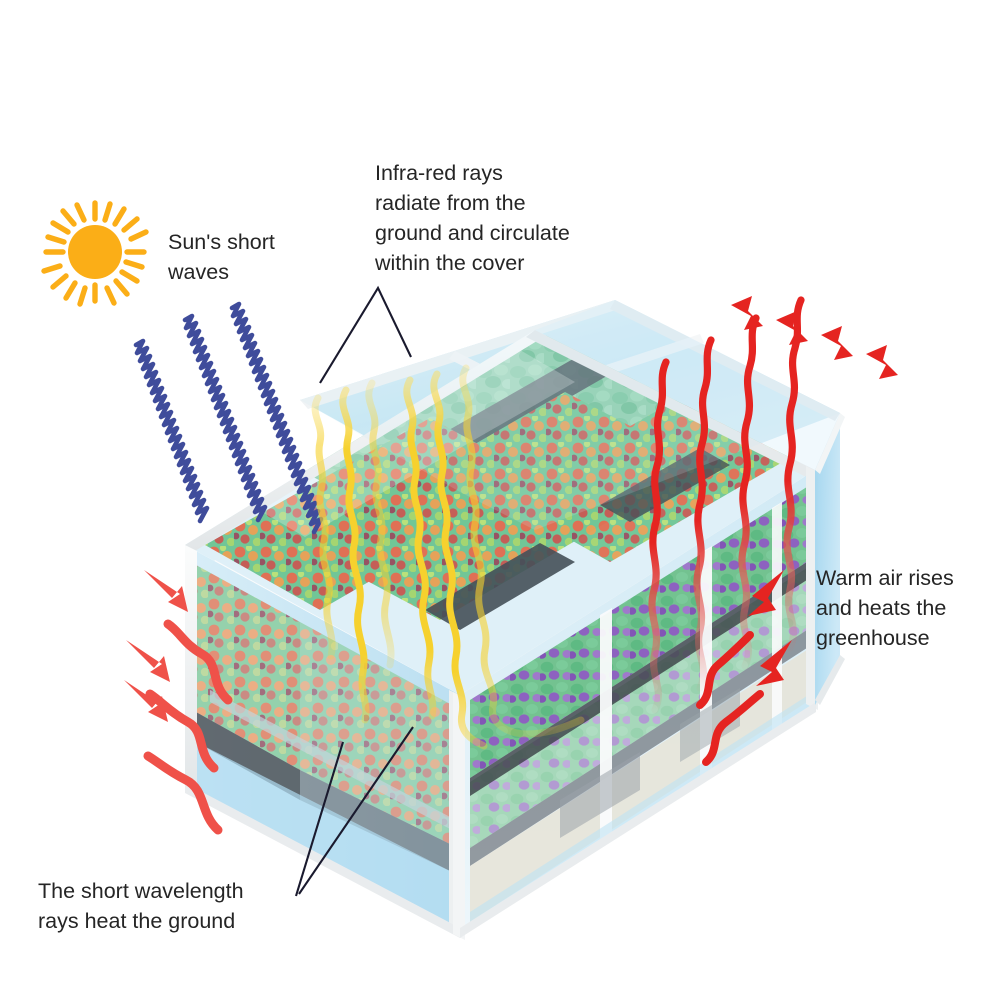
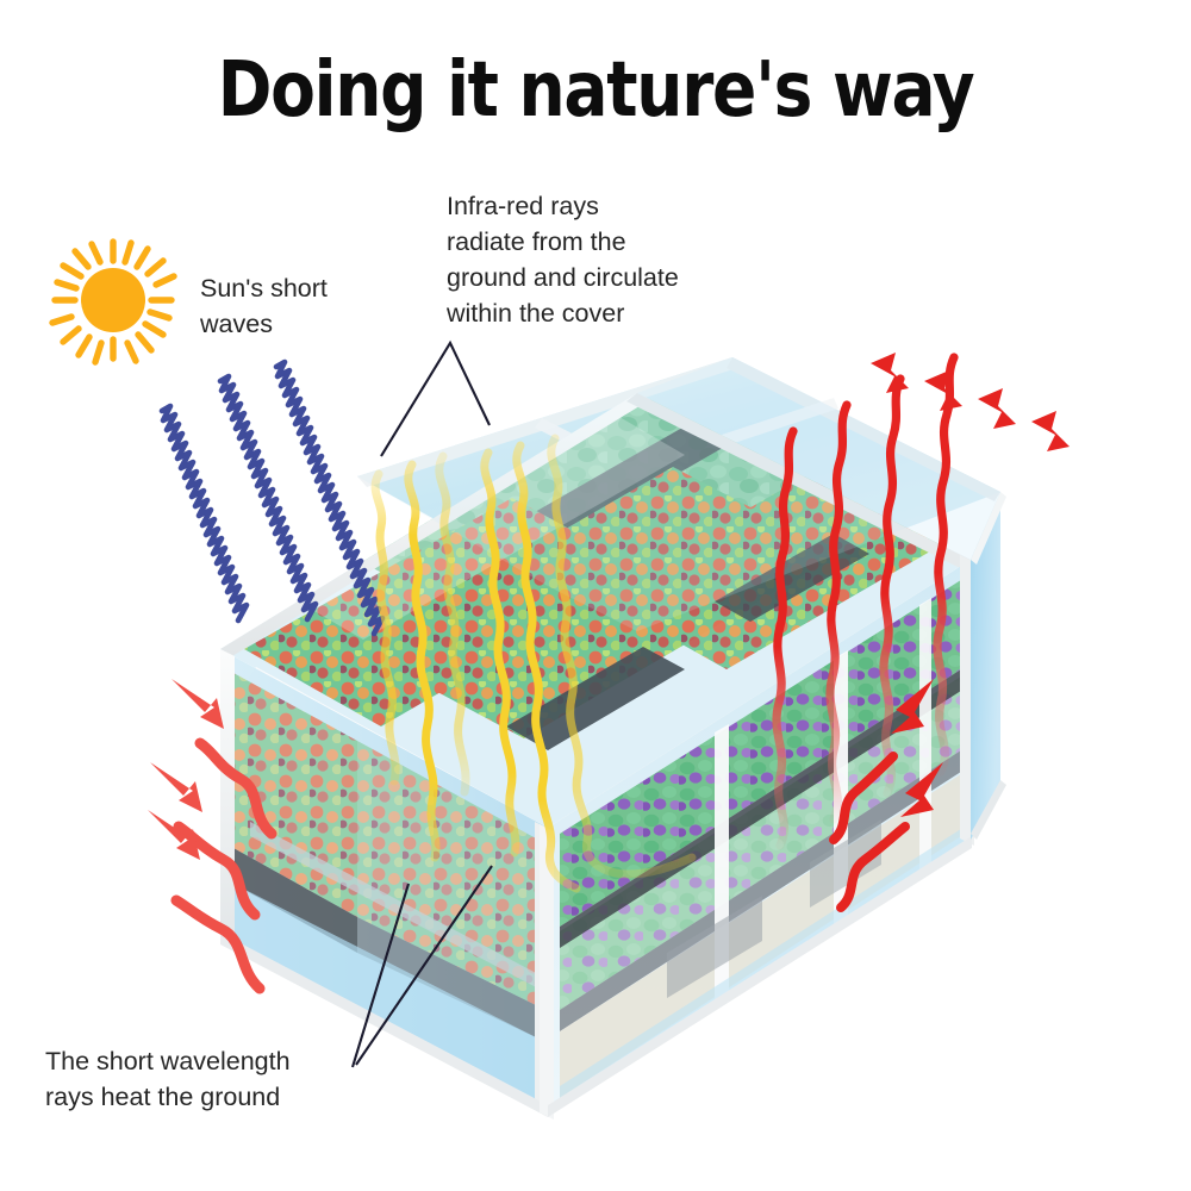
+ Doing it nature's way
  Sun's short
  waves
  Infra-red rays
  radiate from the
  ground and circulate
  within the cover
- Warm air rises
- and heats the
- greenhouse
  The short wavelength
  rays heat the ground
